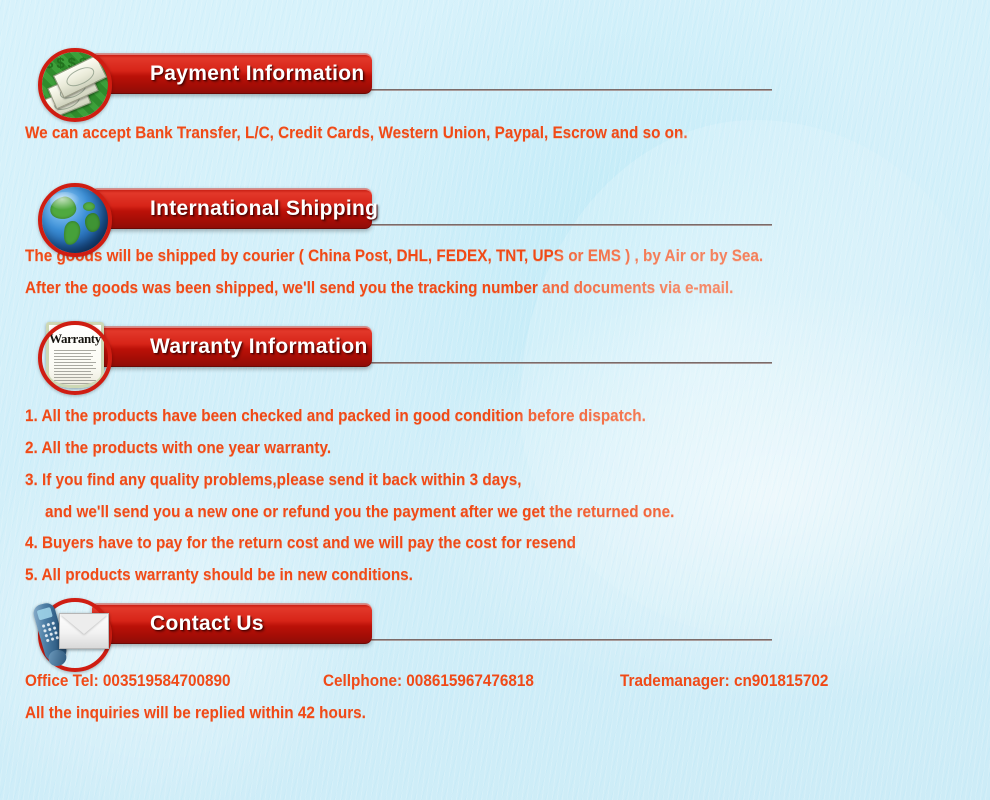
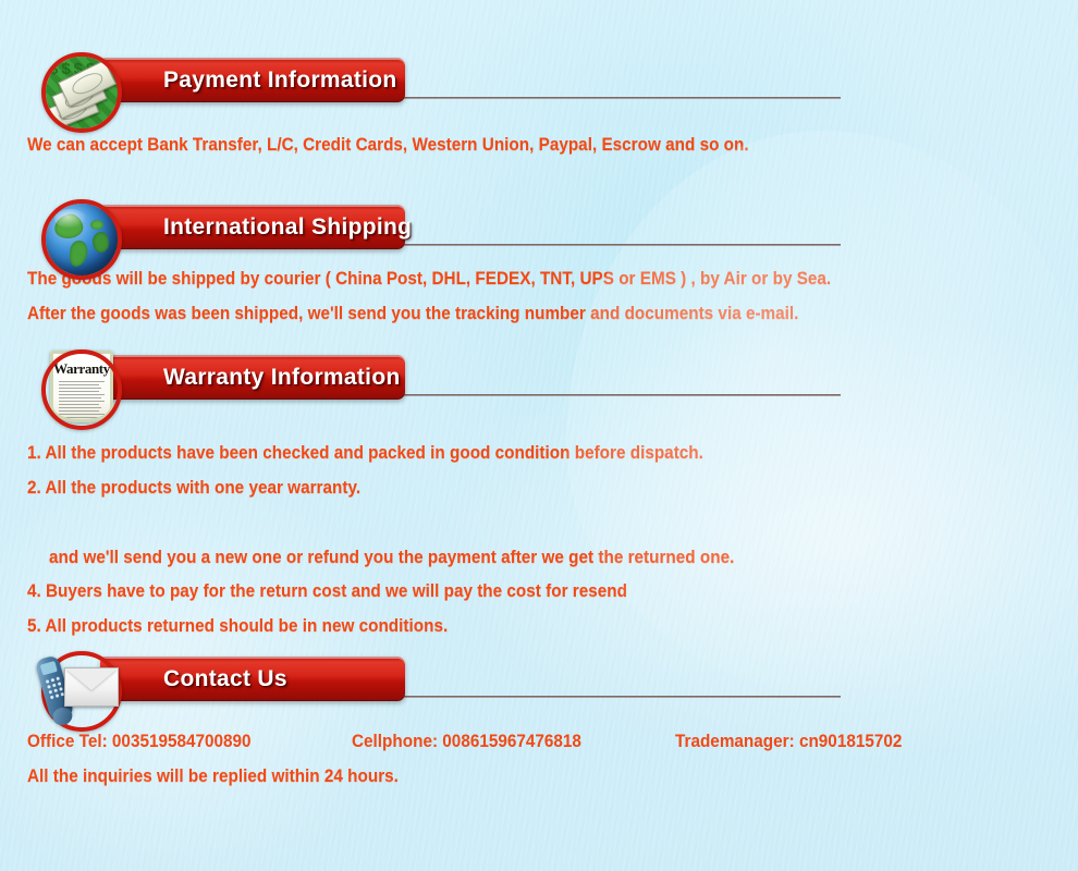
  Payment Information
  We can accept Bank Transfer, L/C, Credit Cards, Western Union, Paypal, Escrow and so on
  International Shipping
  The goods will be shipped by courier ( China Post, DHL, FEDEX, TNT, UP
  After the goods was been shipped, we'll send you the tracking number
  Warranty Information
  Warranty
  1. All the products have been checked and packed in good condition
  2. All the products with one year warranty.
- 3. If you find any quality problems,please send it back within 3 days,
  and we'll send you a new one or refund you the payment after we get
  4. Buyers have to pay for the return cost and we will pay the cost for resen
- 5. All products warranty should be in new conditions.
+ 5. All products returned should be in new conditions.
  Contact Us
  Office Tel: 003519584700890 Cellphone: 008615967476818 Trademanager: cn901815702
- All the inquiries will be replied within 42 hours.
+ All the inquiries will be replied within 24 hours.
